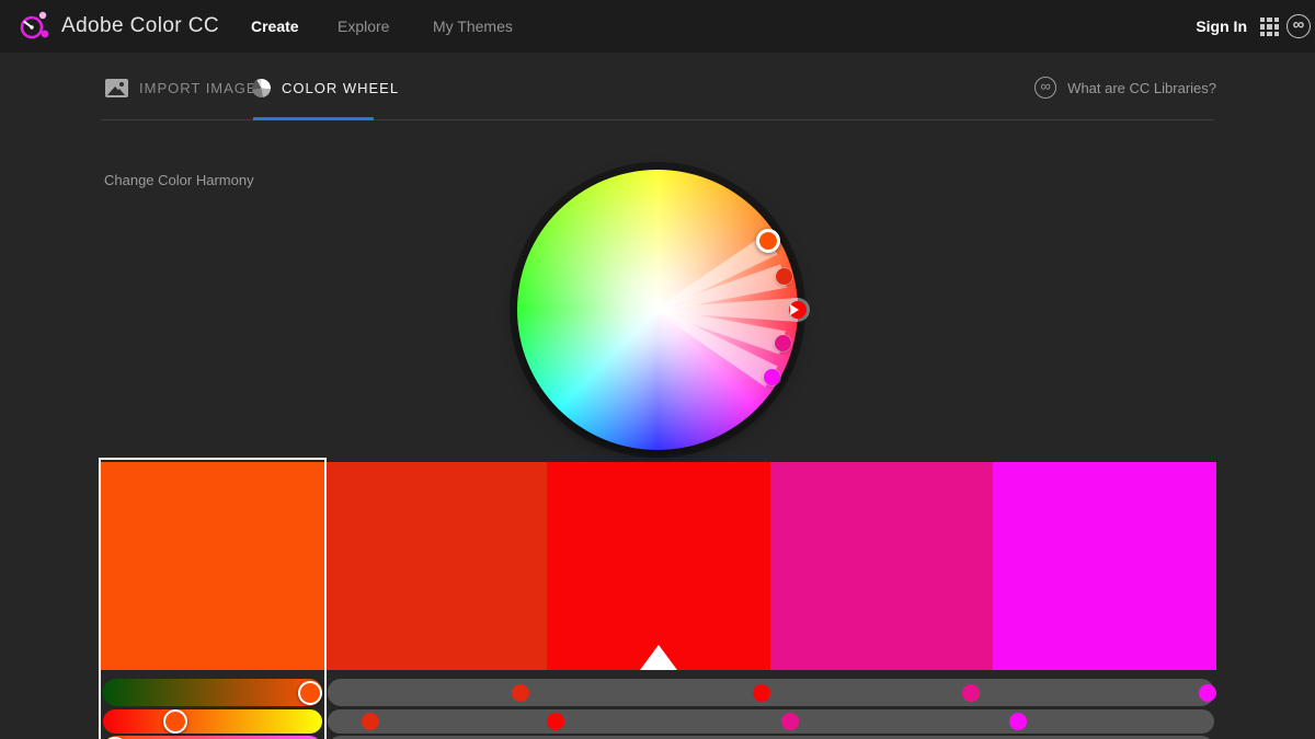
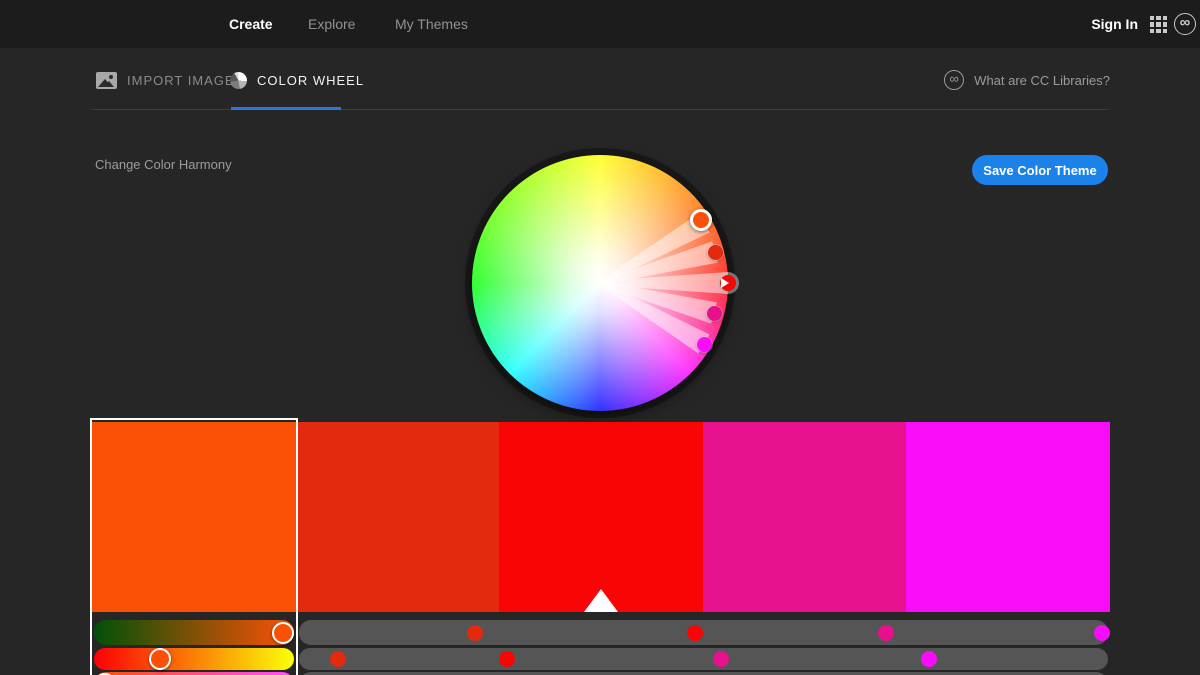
- Adobe Color CC
  Create
  Explore
  My Themes
  Sign In
  ∞
  IMPORT IMAG
  COLOR WHEEL
  ∞
  What are CC Libraries?
  Change Color Harmony
+ Save Color Theme
